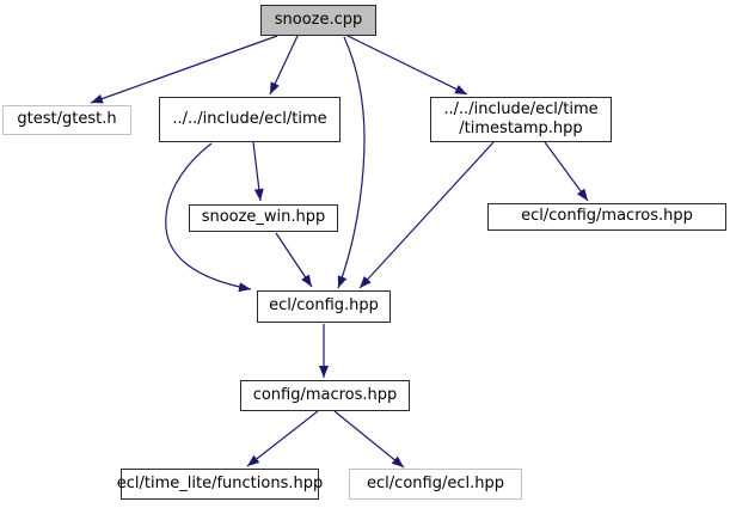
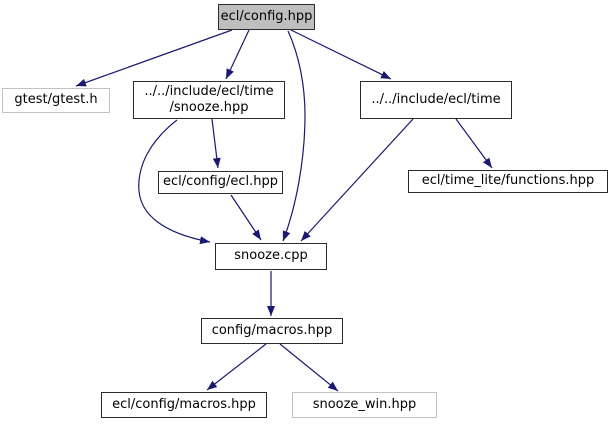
- snooze.cpp
+ ecl/config.hpp
  gtest/gtest.h
  ../../include/ecl/time
+ /snooze.hpp
  ../../include/ecl/time
- /timestamp.hpp
- snooze_win.hpp
+ ecl/config/ecl.hpp
- ecl/config/macros.hpp
+ ecl/time_lite/functions.hpp
- ecl/config.hpp
+ snooze.cpp
  config/macros.hpp
- ecl/time_lite/functions.hpp
+ ecl/config/macros.hpp
- ecl/config/ecl.hpp
+ snooze_win.hpp
